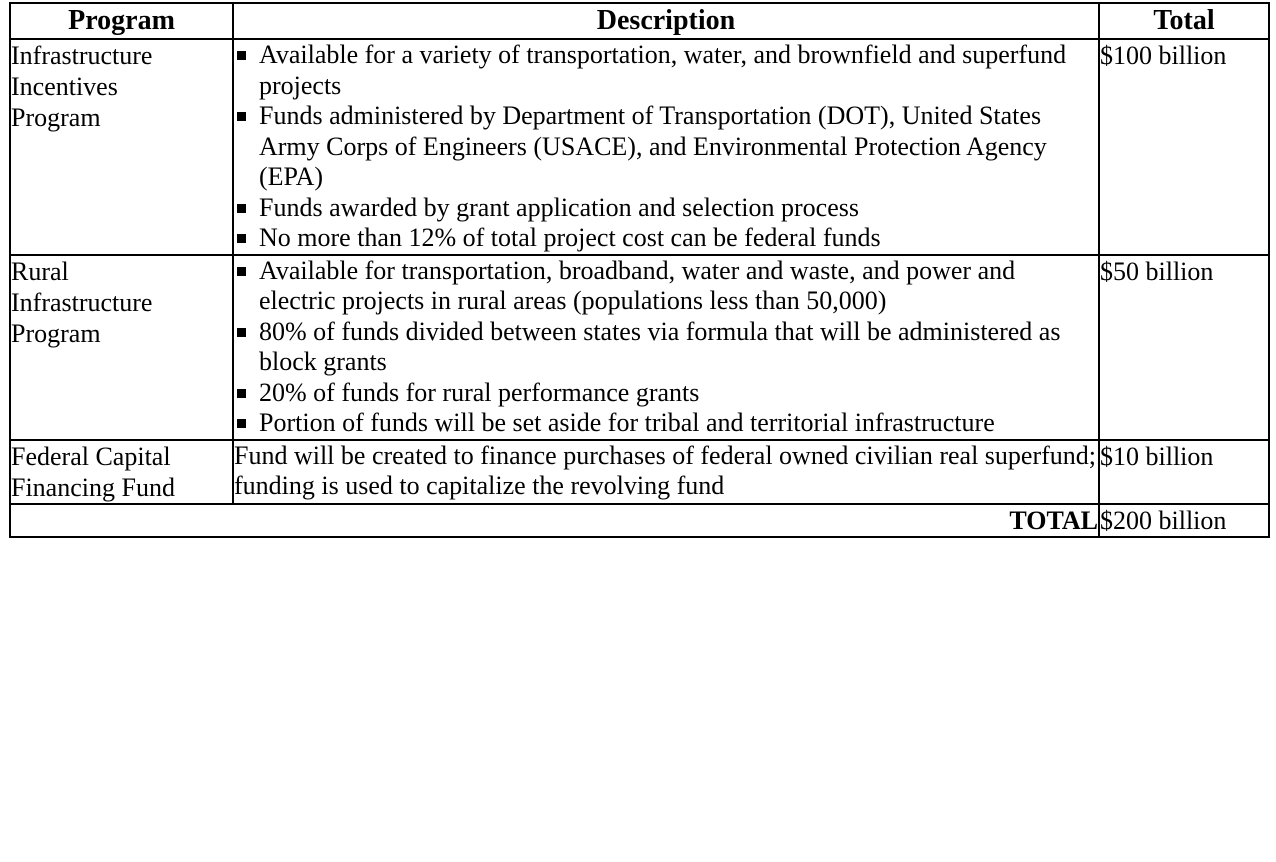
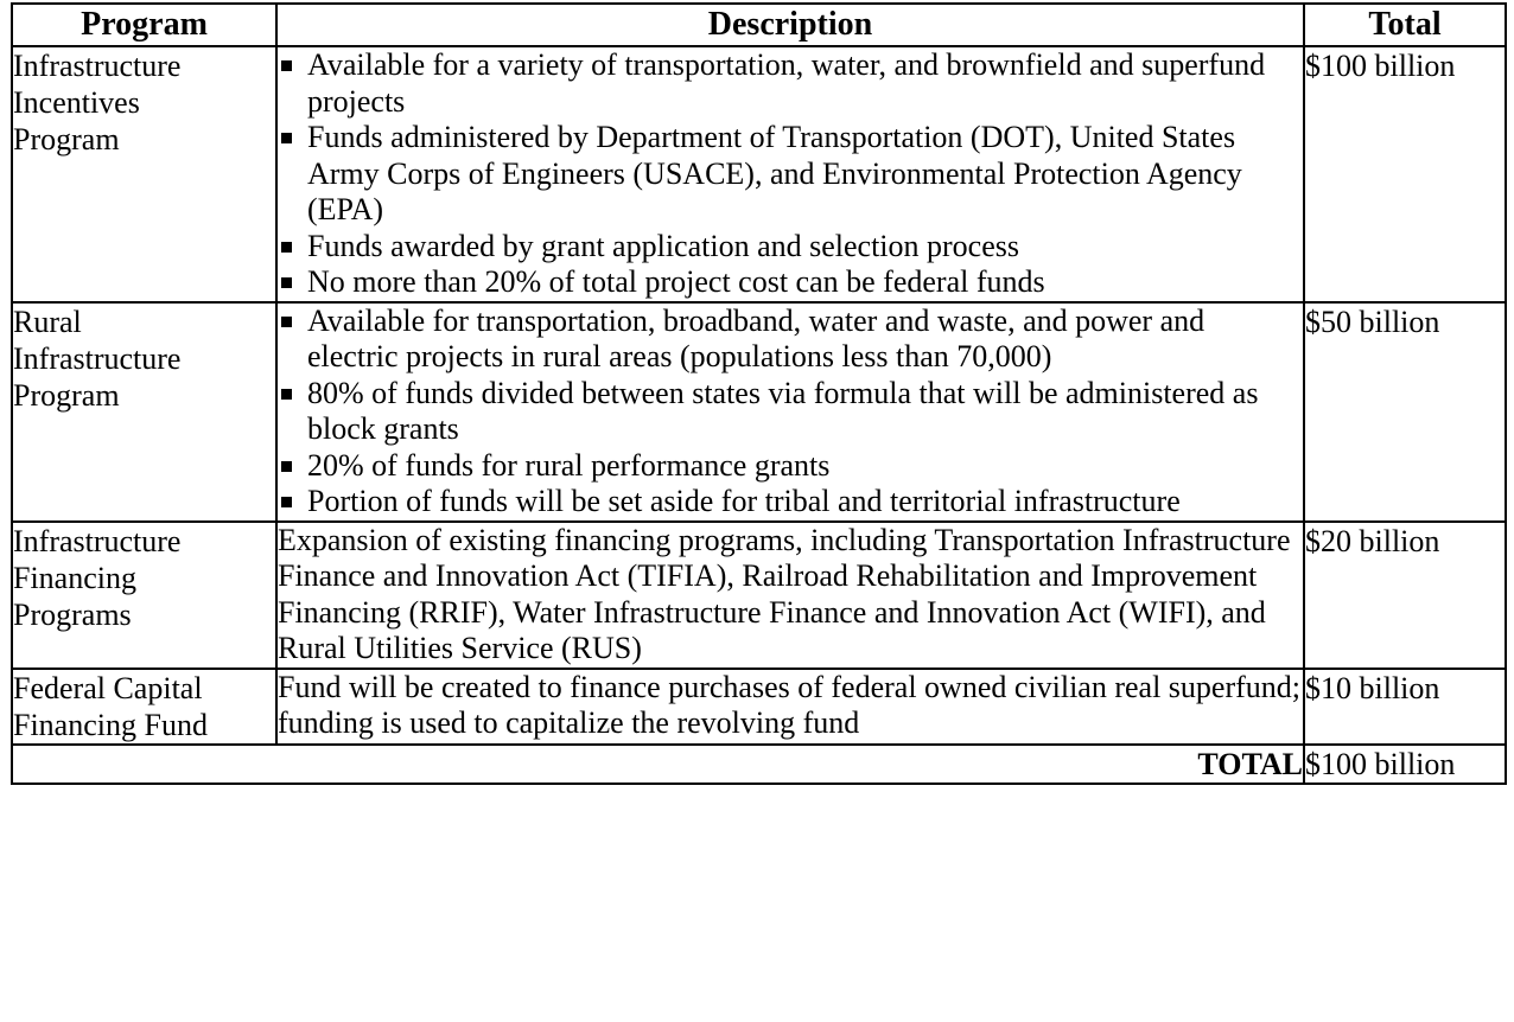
  Program	Description	Total
- Infrastructure Incentives Program	Available for a variety of transportation, water, and brownfield and superfund projects Funds administered by Department of Transportation (DOT), United States Army Corps of Engineers (USACE), and Environmental Protection Agency (EPA) Funds awarded by grant application and selection process No more than 12% of total project cost can be federal funds	$100 billion
+ Infrastructure Incentives Program	Available for a variety of transportation, water, and brownfield and superfund projects Funds administered by Department of Transportation (DOT), United States Army Corps of Engineers (USACE), and Environmental Protection Agency (EPA) Funds awarded by grant application and selection process No more than 20% of total project cost can be federal funds	$100 billion
- Rural Infrastructure Program	Available for transportation, broadband, water and waste, and power and electric projects in rural areas (populations less than 50,000) 80% of funds divided between states via formula that will be administered as block grants 20% of funds for rural performance grants Portion of funds will be set aside for tribal and territorial infrastructure	$50 billion
+ Rural Infrastructure Program	Available for transportation, broadband, water and waste, and power and electric projects in rural areas (populations less than 70,000) 80% of funds divided between states via formula that will be administered as block grants 20% of funds for rural performance grants Portion of funds will be set aside for tribal and territorial infrastructure	$50 billion
+ Infrastructure Financing Programs	Expansion of existing financing programs, including Transportation Infrastructure Finance and Innovation Act (TIFIA), Railroad Rehabilitation and Improvement Financing (RRIF), Water Infrastructure Finance and Innovation Act (WIFI), and Rural Utilities Service (RUS)	$20 billion
  Federal Capital Financing Fund	Fund will be created to finance purchases of federal owned civilian real superfund; funding is used to capitalize the revolving fund	$10 billion
- TOTAL	$200 billion
+ TOTAL	$100 billion
